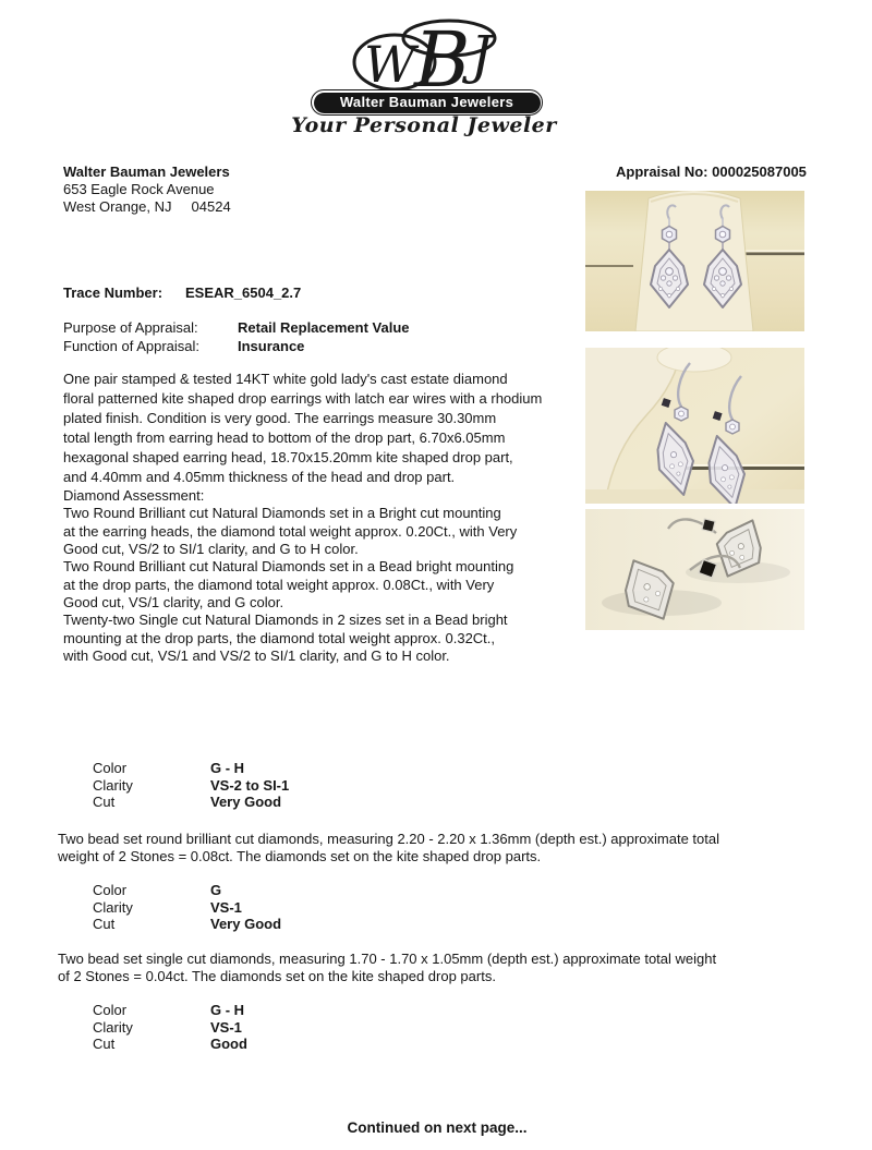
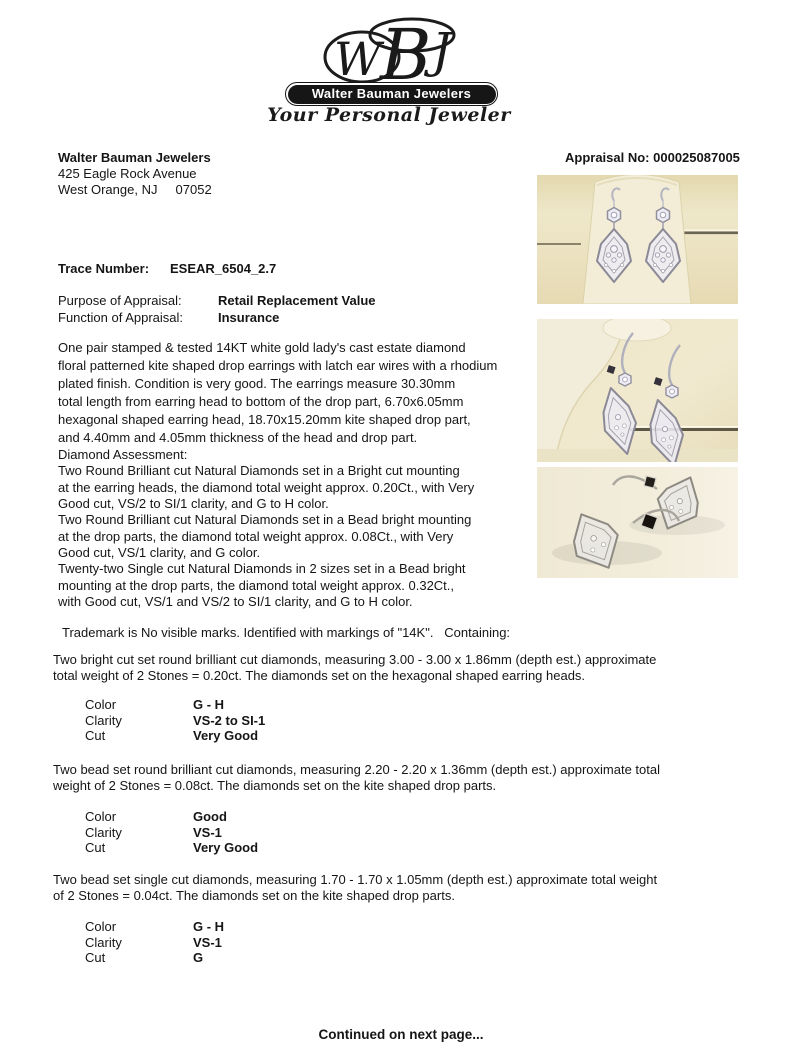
  W
  B
  J
  Walter Bauman Jewelers
  Your Personal Jeweler
  Walter Bauman Jewelers
- 653 Eagle Rock Avenue
+ 425 Eagle Rock Avenue
- West Orange, NJ 04524
+ West Orange, NJ 07052
  Appraisal No: 000025087005
  Trace Number:
  ESEAR_6504_2.7
  Purpose of Appraisal:
  Retail Replacement Value
  Function of Appraisal:
  Insurance
  One pair stamped & tested 14KT white gold lady's cast estate diamond
  floral patterned kite shaped drop earrings with latch ear wires with a rhodium
  plated finish. Condition is very good. The earrings measure 30.30mm
  total length from earring head to bottom of the drop part, 6.70x6.05mm
  hexagonal shaped earring head, 18.70x15.20mm kite shaped drop part,
  and 4.40mm and 4.05mm thickness of the head and drop part.
  Diamond Assessment:
  Two Round Brilliant cut Natural Diamonds set in a Bright cut mounting
  at the earring heads, the diamond total weight approx. 0.20Ct., with Very
  Good cut, VS/2 to SI/1 clarity, and G to H color.
  Two Round Brilliant cut Natural Diamonds set in a Bead bright mounting
  at the drop parts, the diamond total weight approx. 0.08Ct., with Very
  Good cut, VS/1 clarity, and G color.
  Twenty-two Single cut Natural Diamonds in 2 sizes set in a Bead bright
  mounting at the drop parts, the diamond total weight approx. 0.32Ct.,
  with Good cut, VS/1 and VS/2 to SI/1 clarity, and G to H color.
+ Trademark is No visible marks. Identified with markings of "14K". Containing:
+ Two bright cut set round brilliant cut diamonds, measuring 3.00 - 3.00 x 1.86mm (depth est.) approximate
+ total weight of 2 Stones = 0.20ct. The diamonds set on the hexagonal shaped earring heads.
  Color G - H
  Clarity VS-2 to SI-1
  Cut Very Good
  Two bead set round brilliant cut diamonds, measuring 2.20 - 2.20 x 1.36mm (depth est.) approximate total
  weight of 2 Stones = 0.08ct. The diamonds set on the kite shaped drop parts.
- Color G
+ Color Good
  Clarity VS-1
  Cut Very Good
  Two bead set single cut diamonds, measuring 1.70 - 1.70 x 1.05mm (depth est.) approximate total weight
  of 2 Stones = 0.04ct. The diamonds set on the kite shaped drop parts.
  Color G - H
  Clarity VS-1
- Cut Good
+ Cut G
  Continued on next page...
